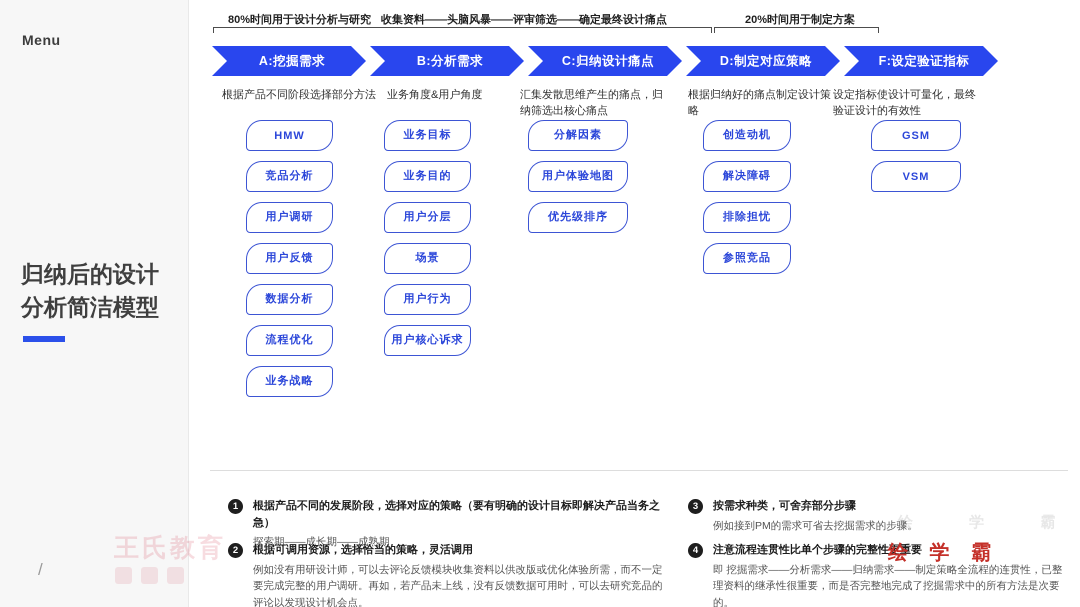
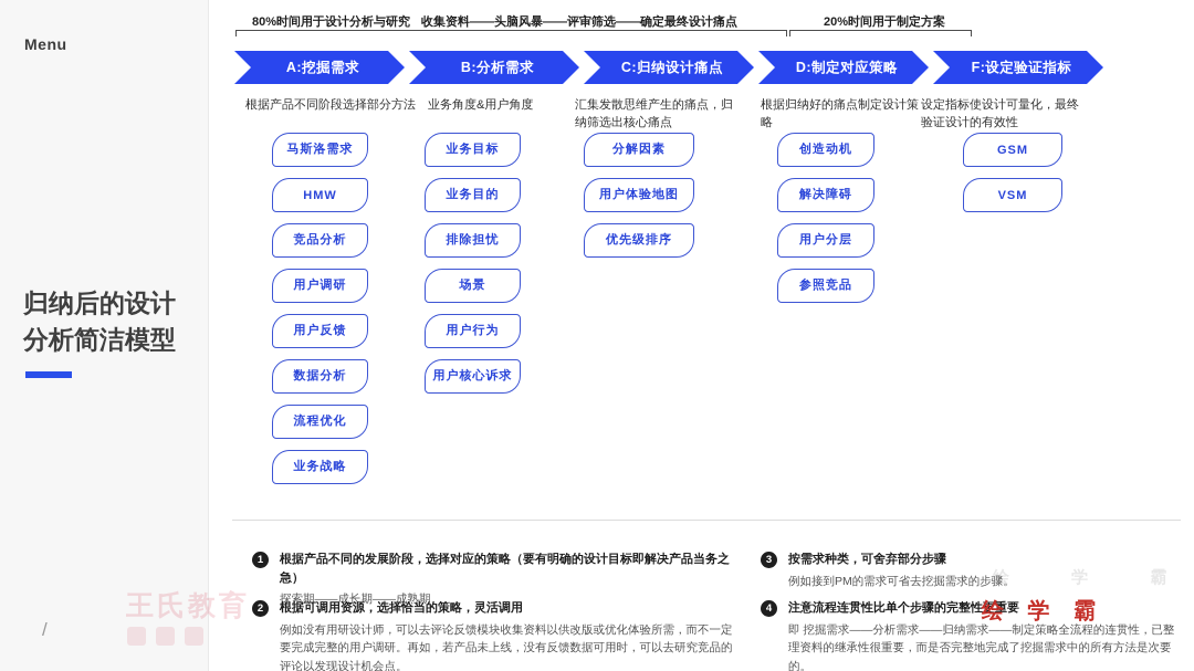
  Menu
  归纳后的设计
  分析简洁模型
  /
  王氏教育
  80%时间用于设计分析与研究
  收集资料——头脑风暴——评审筛选——确定最终设计痛点
  20%时间用于制定方案
  A:挖掘需求
  B:分析需求
  C:归纳设计痛点
  D:制定对应策略
  F:设定验证指标
  根据产品不同阶段选择部分方法
+ 马斯洛需求
  HMW
  竞品分析
  用户调研
  用户反馈
  数据分析
  流程优化
  业务战略
  业务角度&用户角度
  业务目标
  业务目的
- 用户分层
+ 排除担忧
  场景
  用户行为
  用户核心诉求
  汇集发散思维产生的痛点，归纳筛选出核心痛点
  分解因素
  用户体验地图
  优先级排序
  根据归纳好的痛点制定设计策略
  创造动机
  解决障碍
- 排除担忧
+ 用户分层
  参照竞品
  设定指标使设计可量化，最终验证设计的有效性
  GSM
  VSM
  1
  根据产品不同的发展阶段，选择对应的策略（要有明确的设计目标即解决产品当务之急）
  探索期——成长期——成熟期
  2
  根据可调用资源，选择恰当的策略，灵活调用
  例如没有用研设计师，可以去评论反馈模块收集资料以供改版或优化体验所需，而不一定要完成完整的用户调研。再如，若产品未上线，没有反馈数据可用时，可以去研究竞品的评论以发现设计机会点。
  3
  按需求种类，可舍弃部分步骤
  例如接到PM的需求可省去挖掘需求的步骤。
  4
  注意流程连贯性比单个步骤的完整性更重要
  即 挖掘需求——分析需求——归纳需求——制定策略全流程的连贯性，已整理资料的继承性很重要，而是否完整地完成了挖掘需求中的所有方法是次要的。
  绘 学 霸
  绘 学 霸
